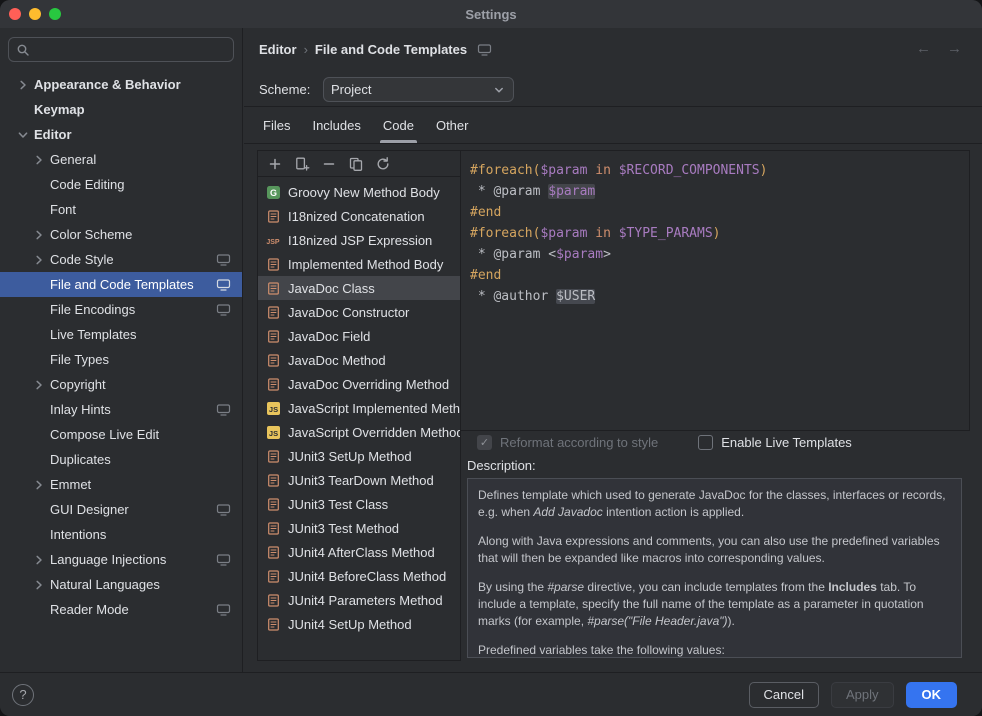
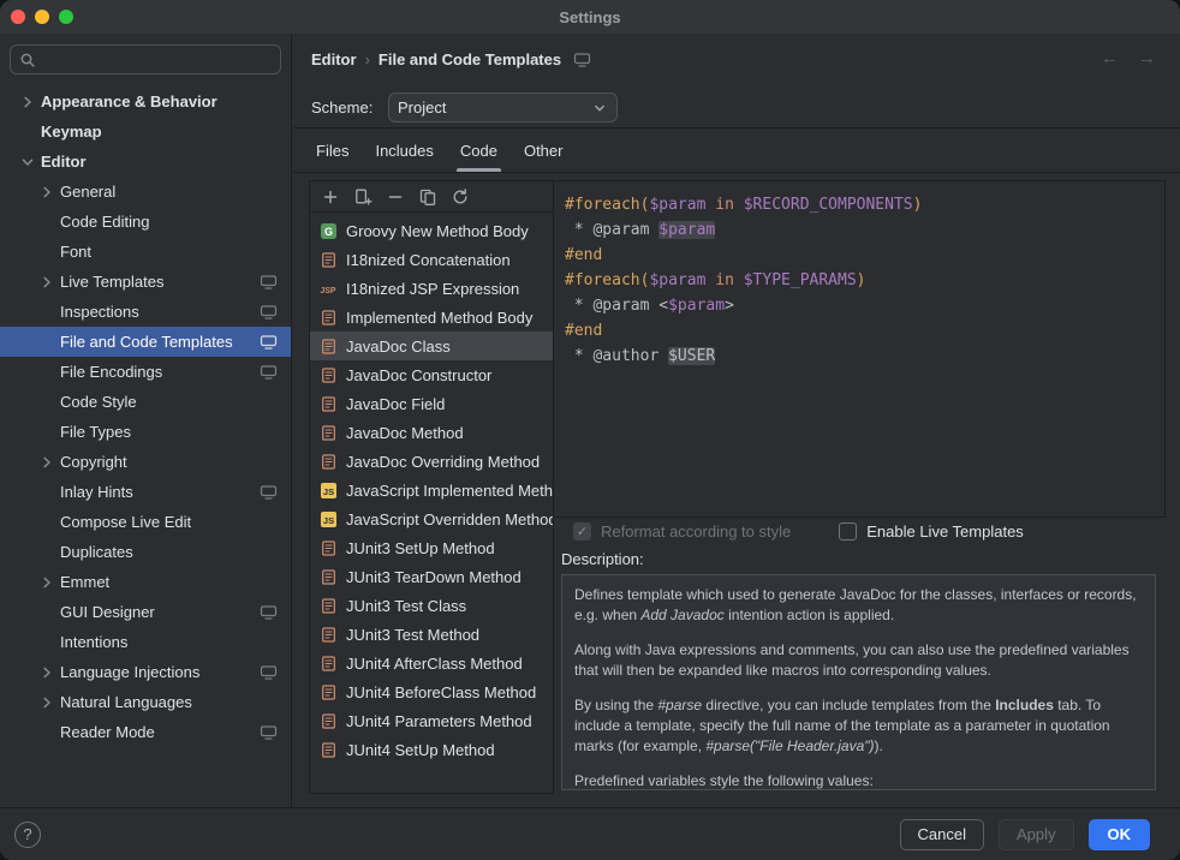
  Settings
  Appearance & Behavior
  Keymap
  Editor
  General
  Code Editing
  Font
- Color Scheme
- Code Style
+ Live Templates
+ Inspections
  File and Code Templates
  File Encodings
- Live Templates
+ Code Style
  File Types
  Copyright
  Inlay Hints
  Compose Live Edit
  Duplicates
  Emmet
  GUI Designer
  Intentions
  Language Injections
  Natural Languages
  Reader Mode
  Editor
  ›
  File and Code Templates
  ←
  →
  Scheme:
  Project
  Files
  Includes
  Code
  Other
  G
  Groovy New Method Body
  I18nized Concatenation
  I18nized JSP Expression
  Implemented Method Body
  JavaDoc Class
  JavaDoc Constructor
  JavaDoc Field
  JavaDoc Method
  JavaDoc Overriding Method
  JS
  JavaScript Implemented Meth
  JS
  JavaScript Overridden Method
  JUnit3 SetUp Method
  JUnit3 TearDown Method
  JUnit3 Test Class
  JUnit3 Test Method
  JUnit4 AfterClass Method
  JUnit4 BeforeClass Method
  JUnit4 Parameters Method
  JUnit4 SetUp Method
  #foreach($param in $RECORD_COMPONENTS)
  * @param $param
  #end
  #foreach($param in $TYPE_PARAMS)
  * @param <$param>
  #end
  * @author $USER
  ✓
  Reformat according to style
  Enable Live Templates
  Description:
  Defines template which used to generate JavaDoc for the classes, interfaces or records, e.g. when Add Javadoc intention action is applied.
  Along with Java expressions and comments, you can also use the predefined variables that will then be expanded like macros into corresponding values.
  By using the #parse directive, you can include templates from the Includes tab. To include a template, specify the full name of the template as a parameter in quotation marks (for example, #parse("File Header.java")).
- Predefined variables take the following values:
+ Predefined variables style the following values:
  ?
  Cancel
  Apply
  OK
